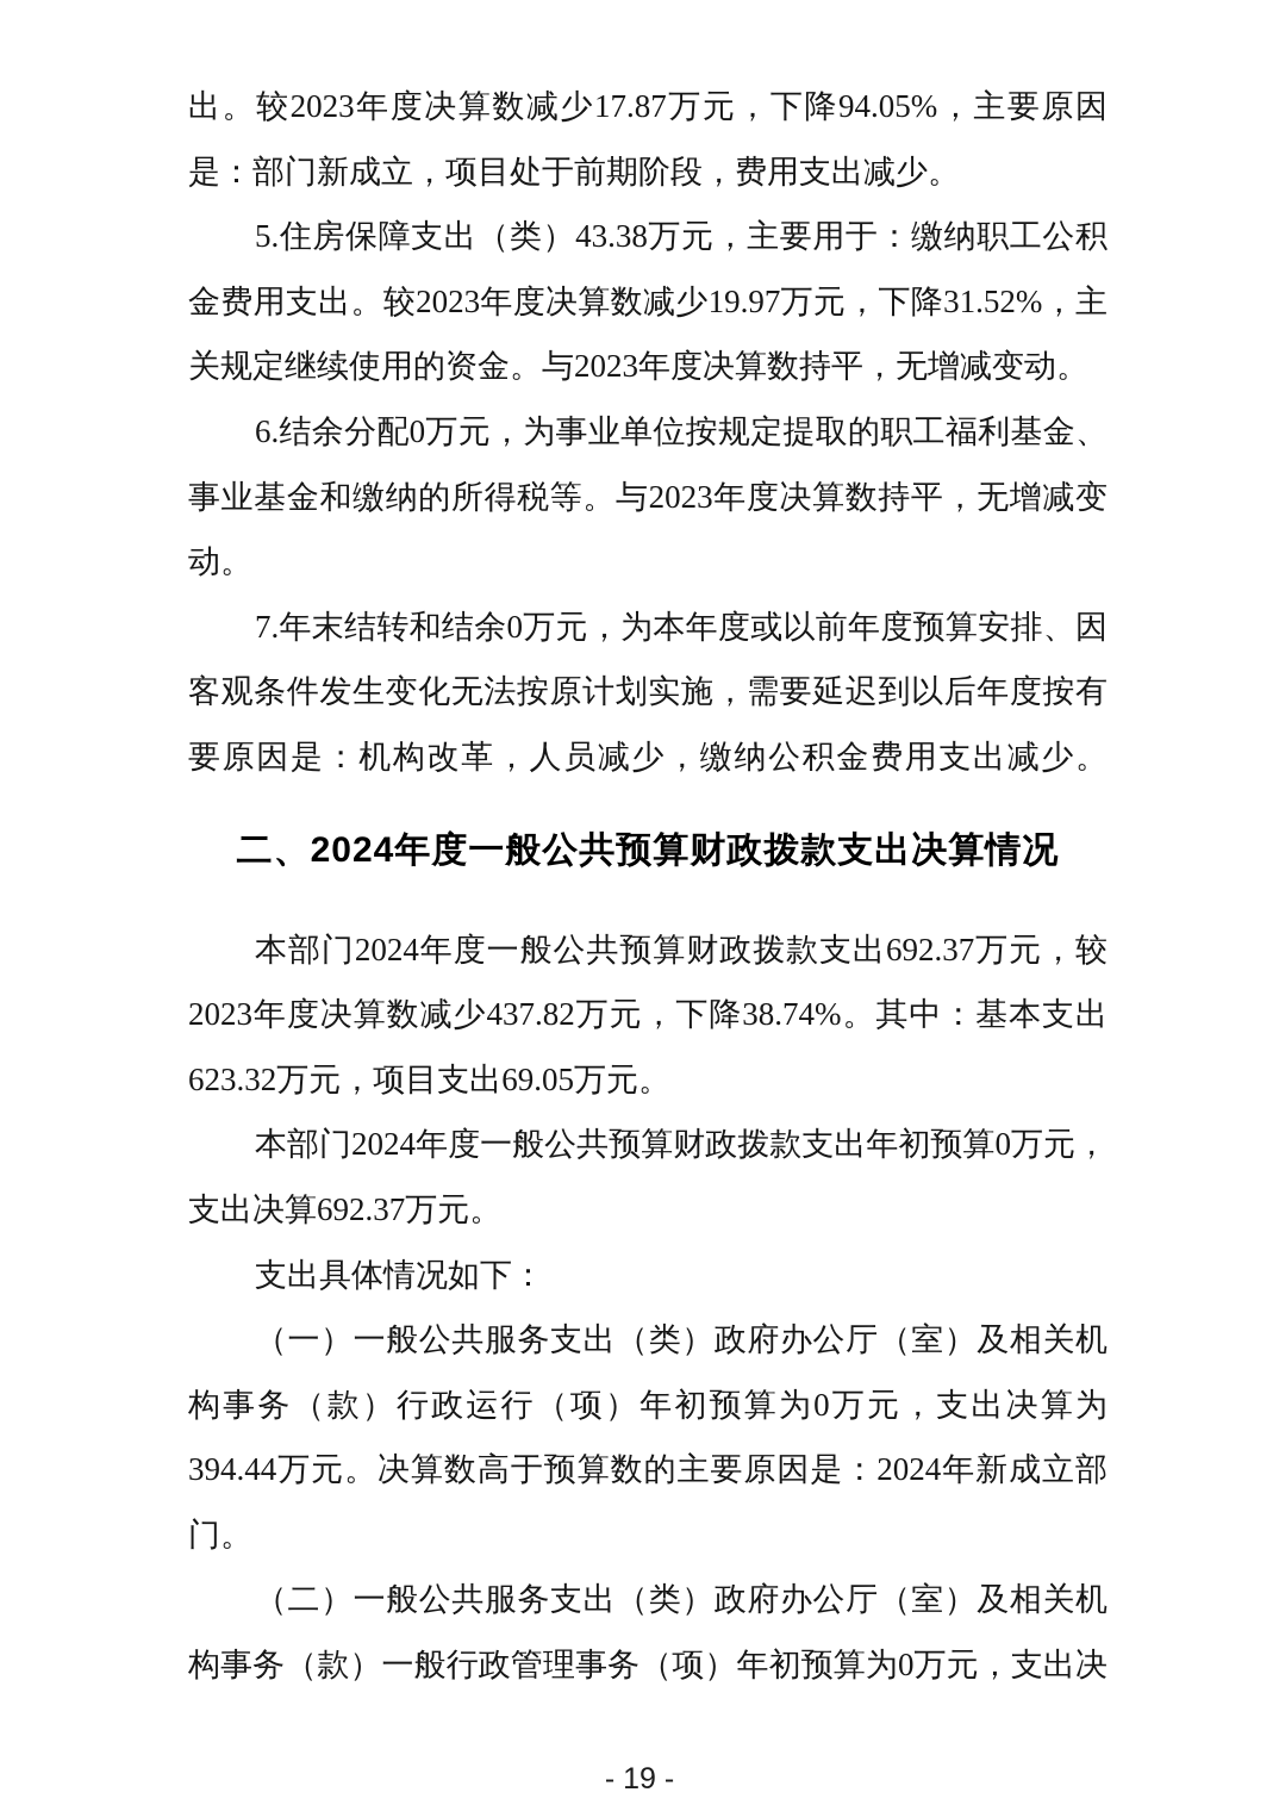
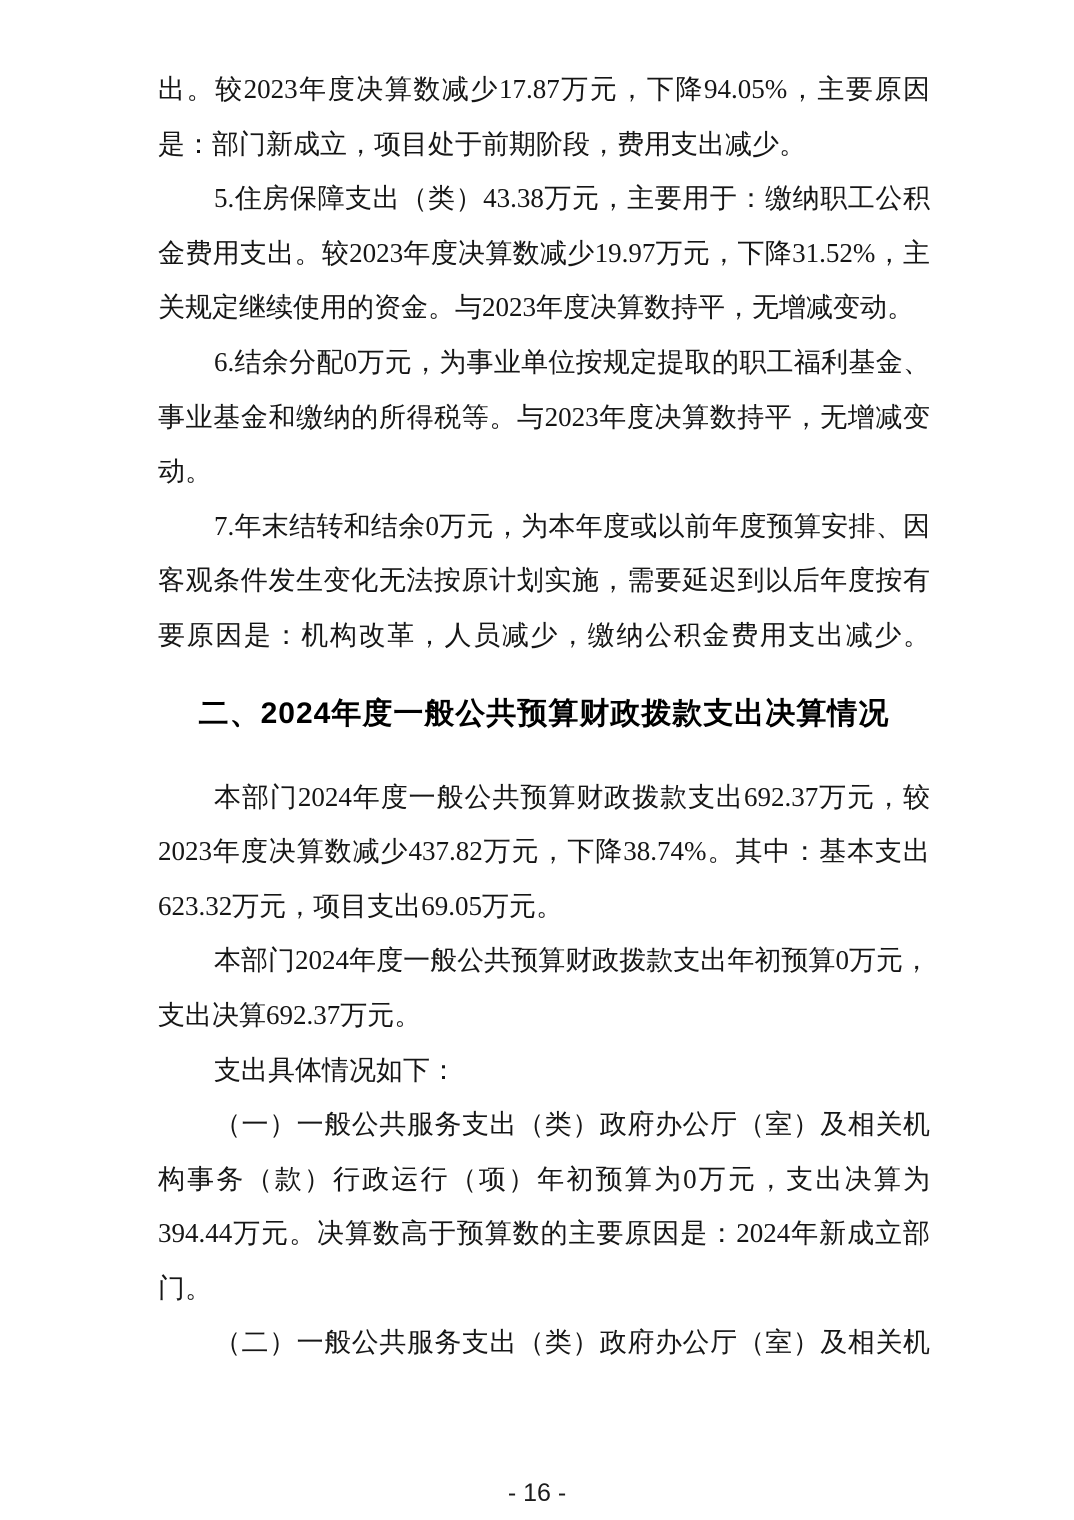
  出。较2023年度决算数减少17.87万元，下降94.05%，主要原因
  是：部门新成立，项目处于前期阶段，费用支出减少。
  5.住房保障支出（类）43.38万元，主要用于：缴纳职工公积
  金费用支出。较2023年度决算数减少19.97万元，下降31.52%，主
  关规定继续使用的资金。与2023年度决算数持平，无增减变动。
  6.结余分配0万元，为事业单位按规定提取的职工福利基金、
  事业基金和缴纳的所得税等。与2023年度决算数持平，无增减变
  动。
  7.年末结转和结余0万元，为本年度或以前年度预算安排、因
  客观条件发生变化无法按原计划实施，需要延迟到以后年度按有
  要原因是：机构改革，人员减少，缴纳公积金费用支出减少。
  二、2024年度一般公共预算财政拨款支出决算情况
  本部门2024年度一般公共预算财政拨款支出692.37万元，较
  2023年度决算数减少437.82万元，下降38.74%。其中：基本支出
  623.32万元，项目支出69.05万元。
  本部门2024年度一般公共预算财政拨款支出年初预算0万元，
  支出决算692.37万元。
  支出具体情况如下：
  （一）一般公共服务支出（类）政府办公厅（室）及相关机
  构事务（款）行政运行（项）年初预算为0万元，支出决算为
  394.44万元。决算数高于预算数的主要原因是：2024年新成立部
  门。
  （二）一般公共服务支出（类）政府办公厅（室）及相关机
- 构事务（款）一般行政管理事务（项）年初预算为0万元，支出决
- - 19 -
+ - 16 -
